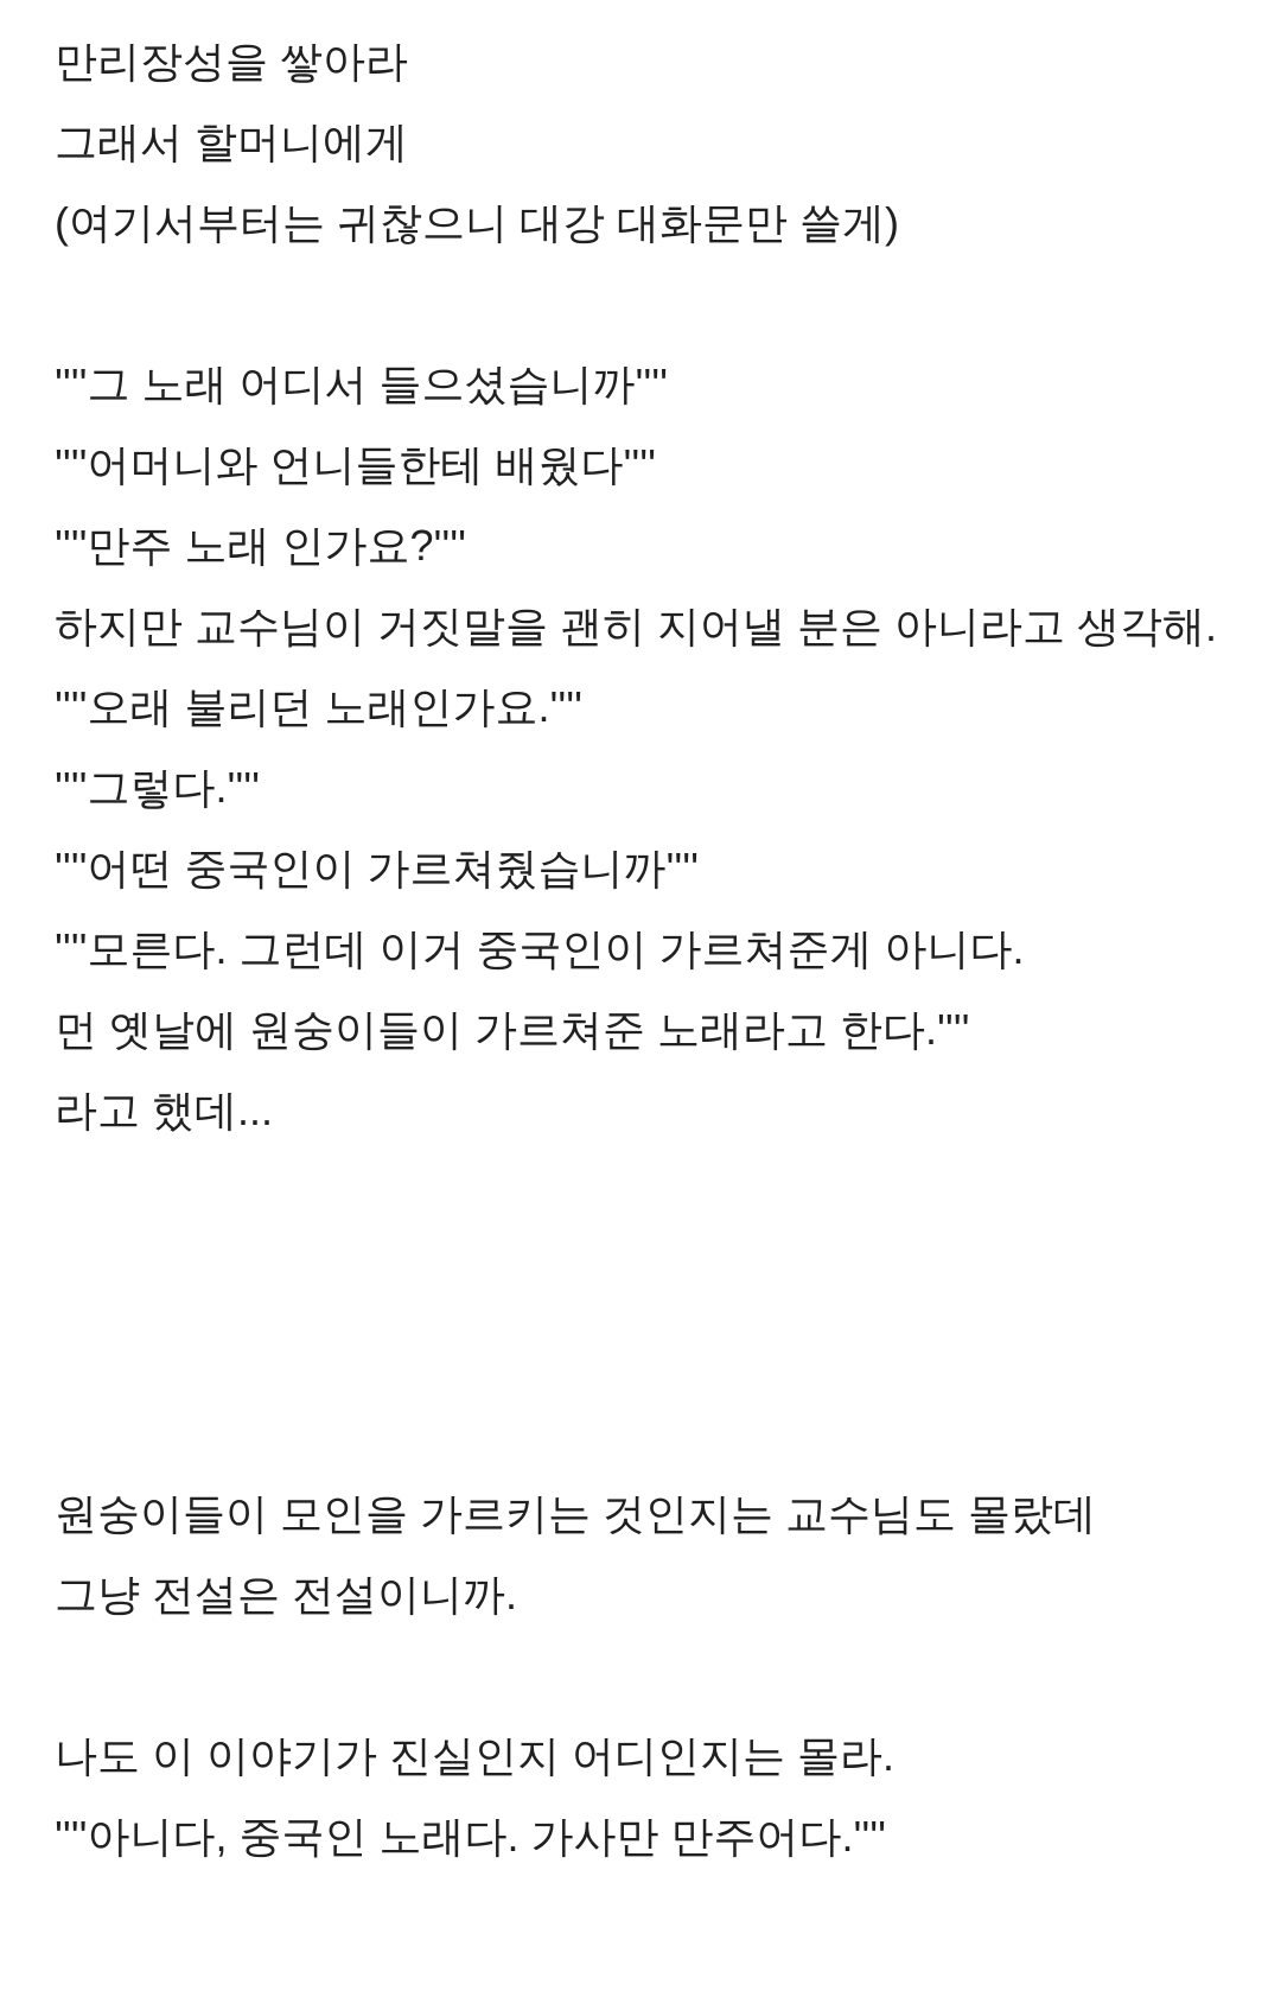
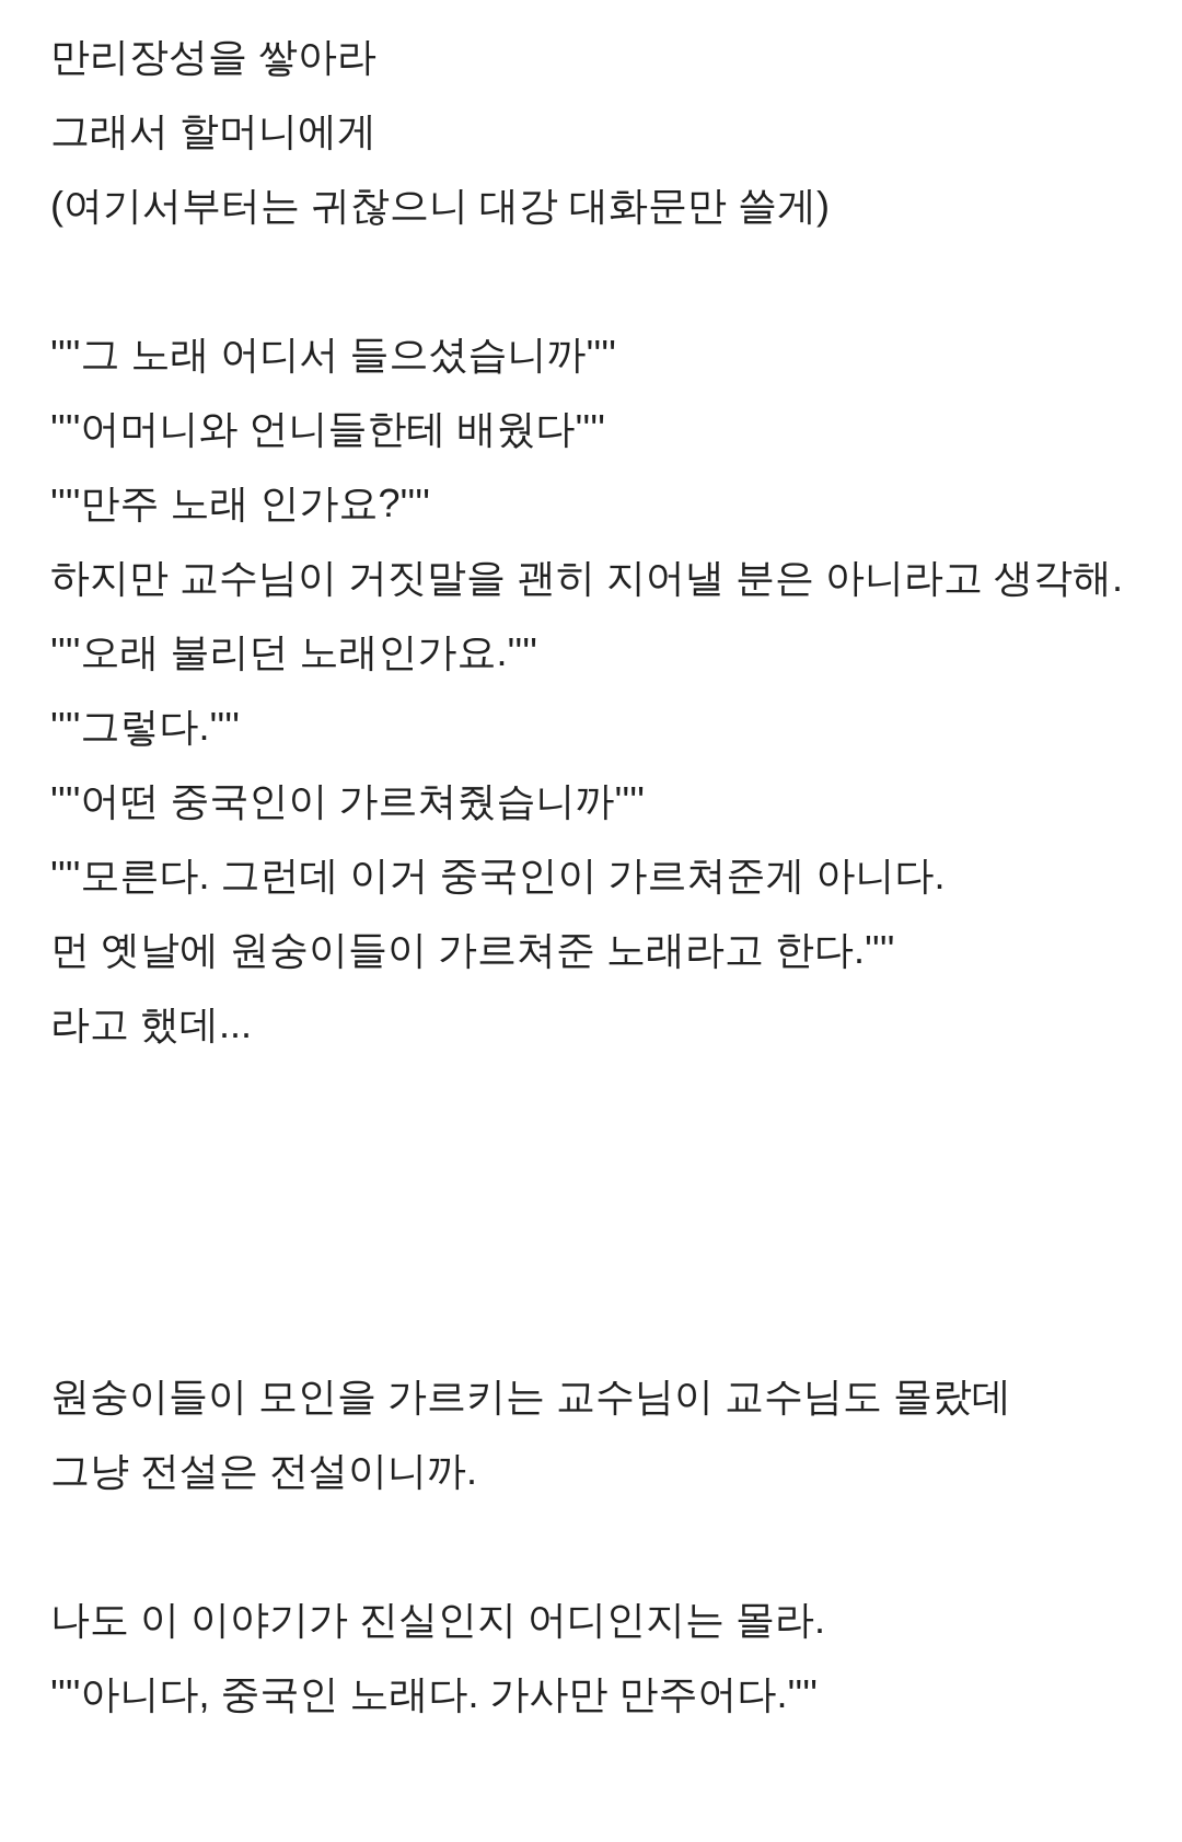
  만리장성을 쌓아라
  그래서 할머니에게
  (여기서부터는 귀찮으니 대강 대화문만 쓸게)
  ''''그 노래 어디서 들으셨습니까''''
  ''''어머니와 언니들한테 배웠다''''
  ''''만주 노래 인가요?''''
  하지만 교수님이 거짓말을 괜히 지어낼 분은 아니라고 생각해.
  ''''오래 불리던 노래인가요.''''
  ''''그렇다.''''
  ''''어떤 중국인이 가르쳐줬습니까''''
  ''''모른다. 그런데 이거 중국인이 가르쳐준게 아니다.
  먼 옛날에 원숭이들이 가르쳐준 노래라고 한다.''''
  라고 했데...
- 원숭이들이 모인을 가르키는 것인지는 교수님도 몰랐데
+ 원숭이들이 모인을 가르키는 교수님이 교수님도 몰랐데
  그냥 전설은 전설이니까.
  나도 이 이야기가 진실인지 어디인지는 몰라.
  ''''아니다, 중국인 노래다. 가사만 만주어다.''''
